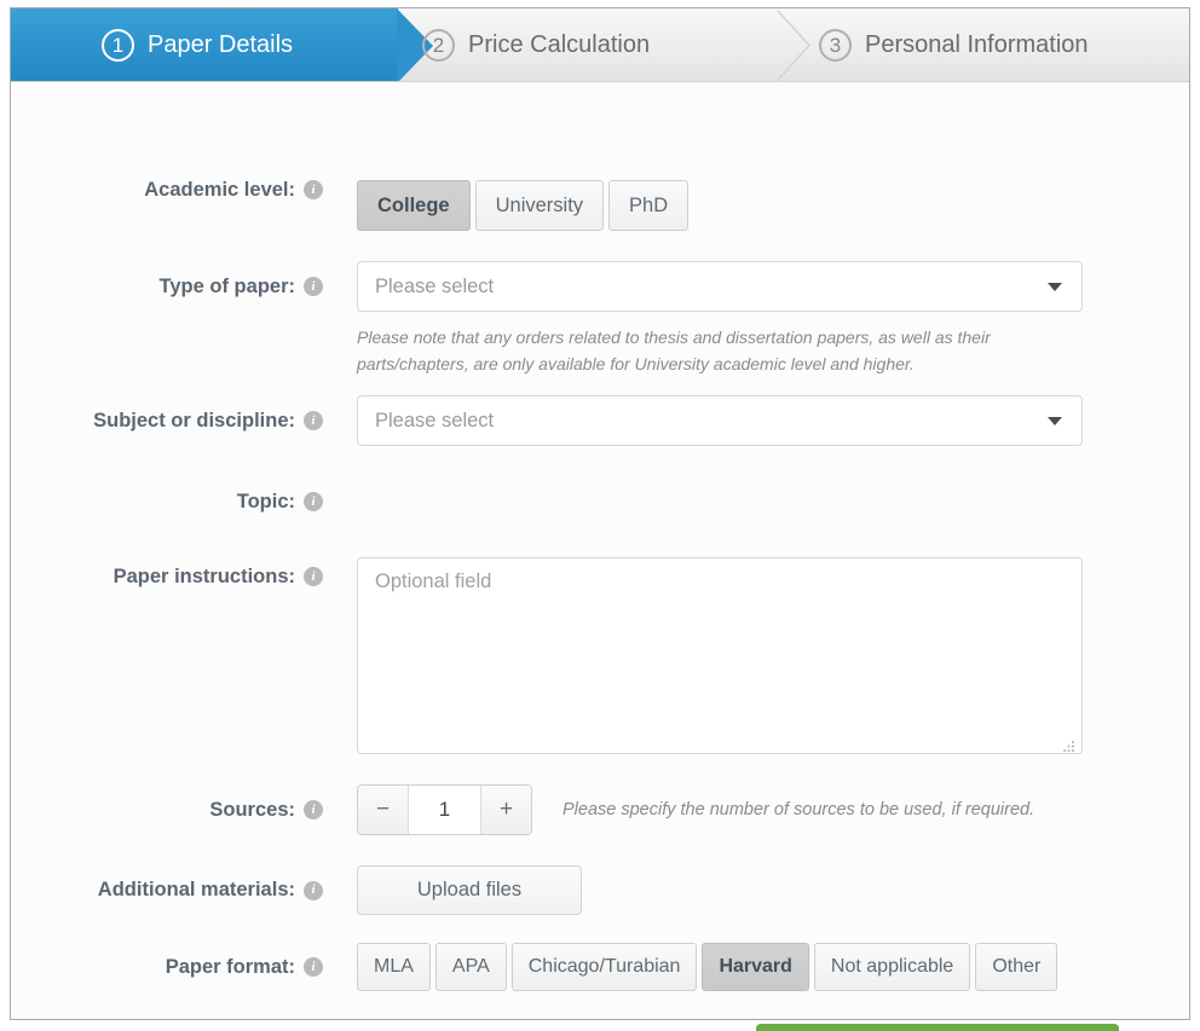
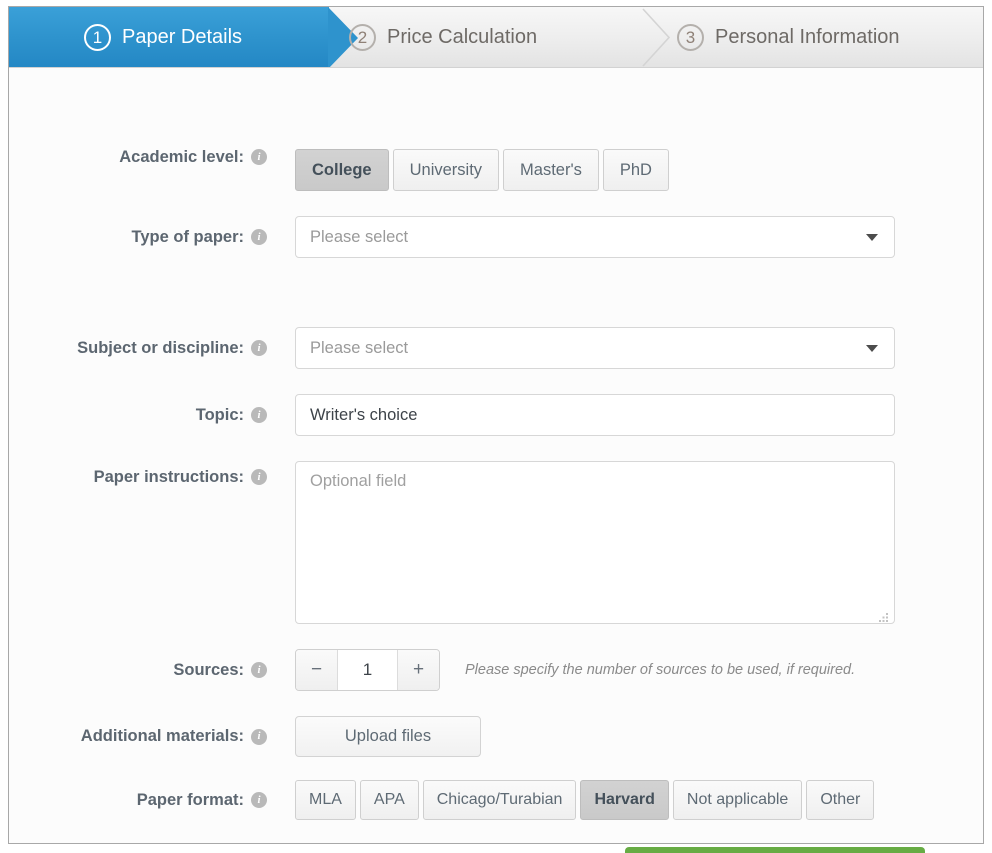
  1
  Paper Details
  2
  Price Calculation
  3
  Personal Information
  Academic level:
  i
  College
  University
+ Master's
  PhD
  Type of paper:
  i
  Please select
- Please note that any orders related to thesis and dissertation papers, as well as their parts/chapters, are only available for University academic level and higher.
  Subject or discipline:
  i
  Please select
  Topic:
  i
+ Writer's choice
  Paper instructions:
  i
  Optional field
  Sources:
  i
  −
  1
  +
  Please specify the number of sources to be used, if required.
  Additional materials:
  i
  Upload files
  Paper format:
  i
  MLA
  APA
  Chicago/Turabian
  Harvard
  Not applicable
  Other
